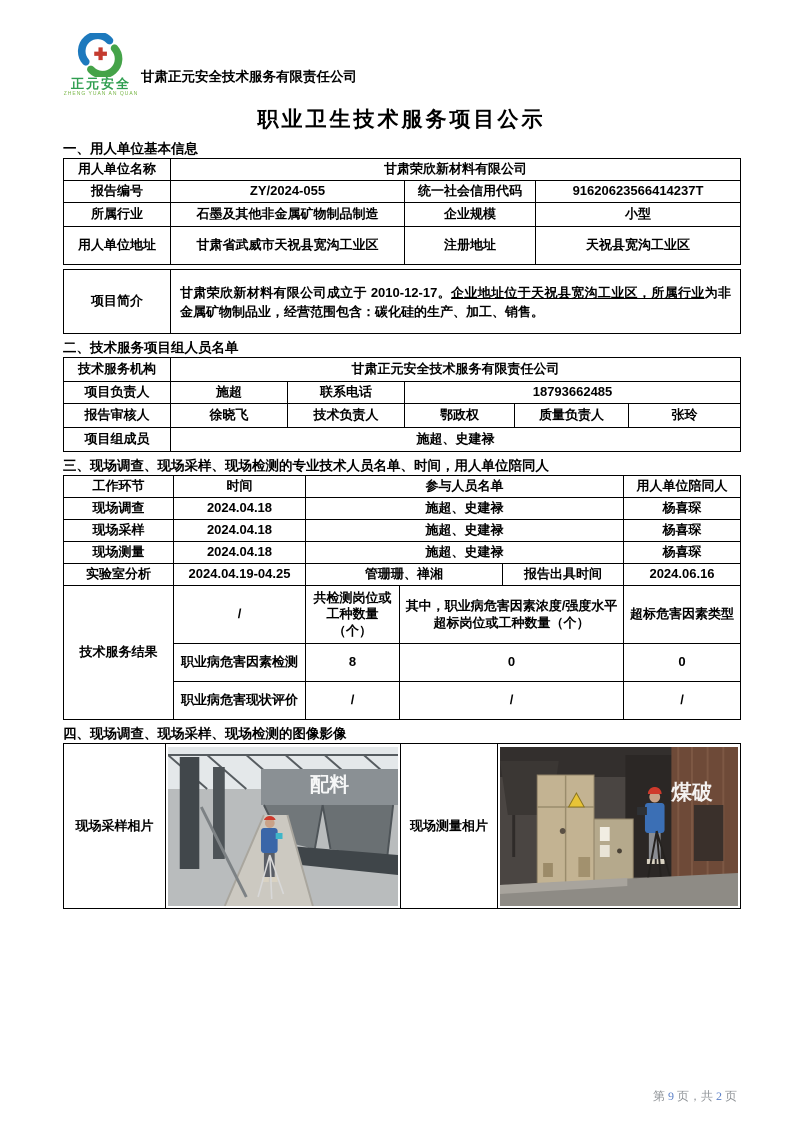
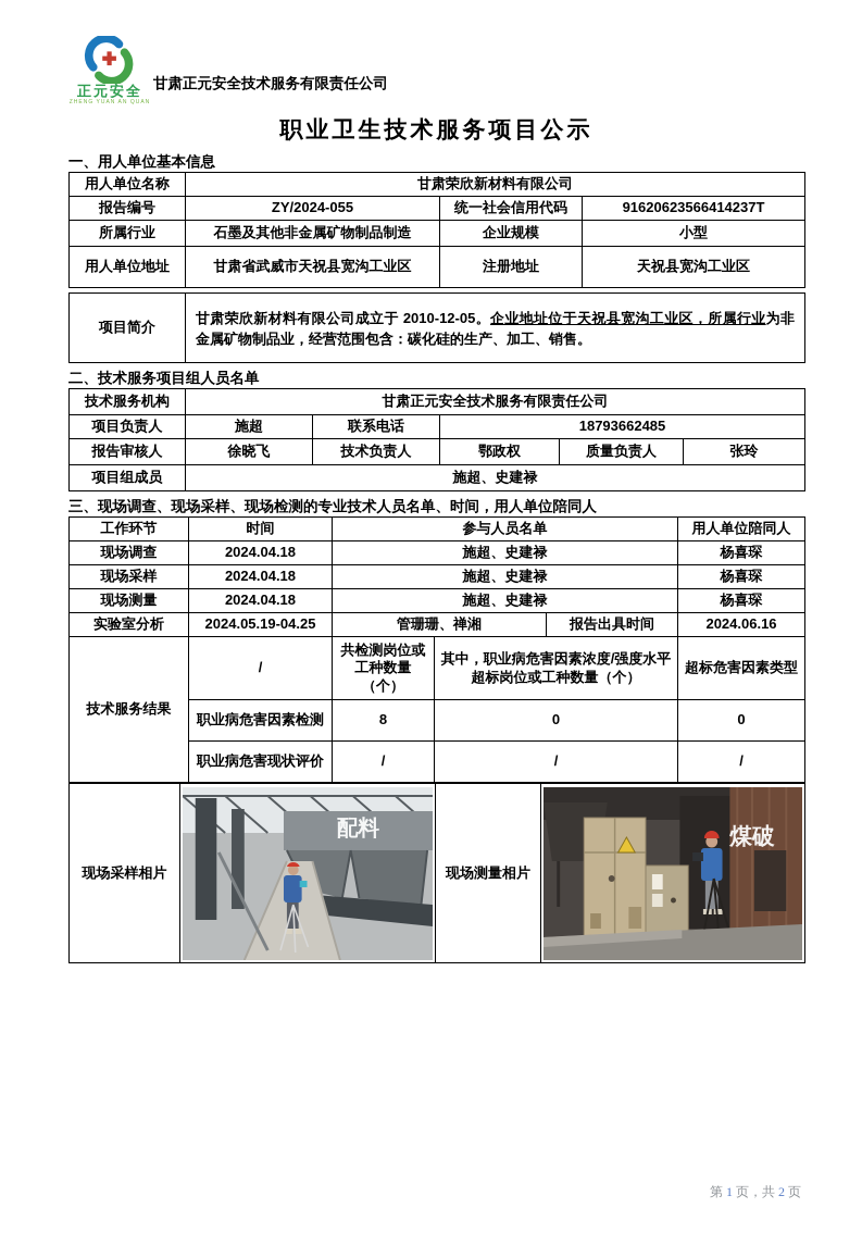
  正元安全
  甘肃正元安全技术服务有限责任公司
  职业卫生技术服务项目公示
  一、用人单位基本信息
  用人单位名称	甘肃荣欣新材料有限公司
  报告编号	ZY/2024-055	统一社会信用代码	91620623566414237T
  所属行业	石墨及其他非金属矿物制品制造	企业规模	小型
  用人单位地址	甘肃省武威市天祝县宽沟工业区	注册地址	天祝县宽沟工业区
- 项目简介	甘肃荣欣新材料有限公司成立于 2010-12-17。企业地址位于天祝县宽沟工业区，所属行业为非金属矿物制品业，经营范围包含：碳化硅的生产、加工、销售。
+ 项目简介	甘肃荣欣新材料有限公司成立于 2010-12-05。企业地址位于天祝县宽沟工业区，所属行业为非金属矿物制品业，经营范围包含：碳化硅的生产、加工、销售。
  二、技术服务项目组人员名单
  技术服务机构	甘肃正元安全技术服务有限责任公司
  项目负责人	施超	联系电话	18793662485
  报告审核人	徐晓飞	技术负责人	鄂政权	质量负责人	张玲
  项目组成员	施超、史建禄
  三、现场调查、现场采样、现场检测的专业技术人员名单、时间，用人单位陪同人
  工作环节	时间	参与人员名单	用人单位陪同人
  现场调查	2024.04.18	施超、史建禄	杨喜琛
  现场采样	2024.04.18	施超、史建禄	杨喜琛
  现场测量	2024.04.18	施超、史建禄	杨喜琛
- 实验室分析	2024.04.19-04.25	管珊珊、禅湘	报告出具时间	2024.06.16
+ 实验室分析	2024.05.19-04.25	管珊珊、禅湘	报告出具时间	2024.06.16
  技术服务结果	/	共检测岗位或工种数量（个）	其中，职业病危害因素浓度/强度水平超标岗位或工种数量（个）	超标危害因素类型
  职业病危害因素检测	8	0	0
  职业病危害现状评价	/	/	/
- 四、现场调查、现场采样、现场检测的图像影像
  现场采样相片	配料	现场测量相片	煤破
- 第 9 页，共 2 页
+ 第 1 页，共 2 页
